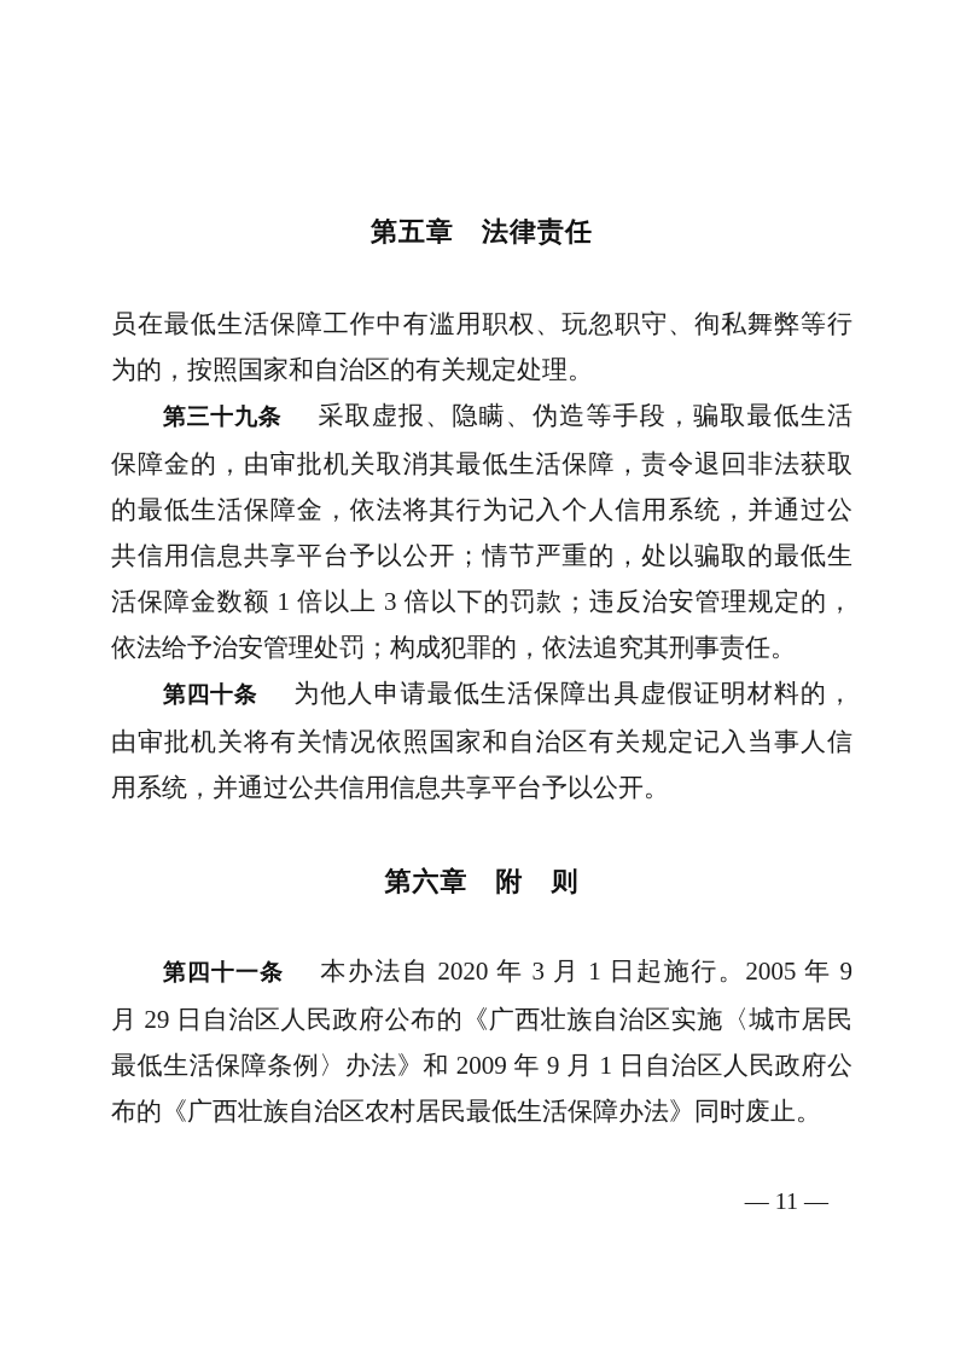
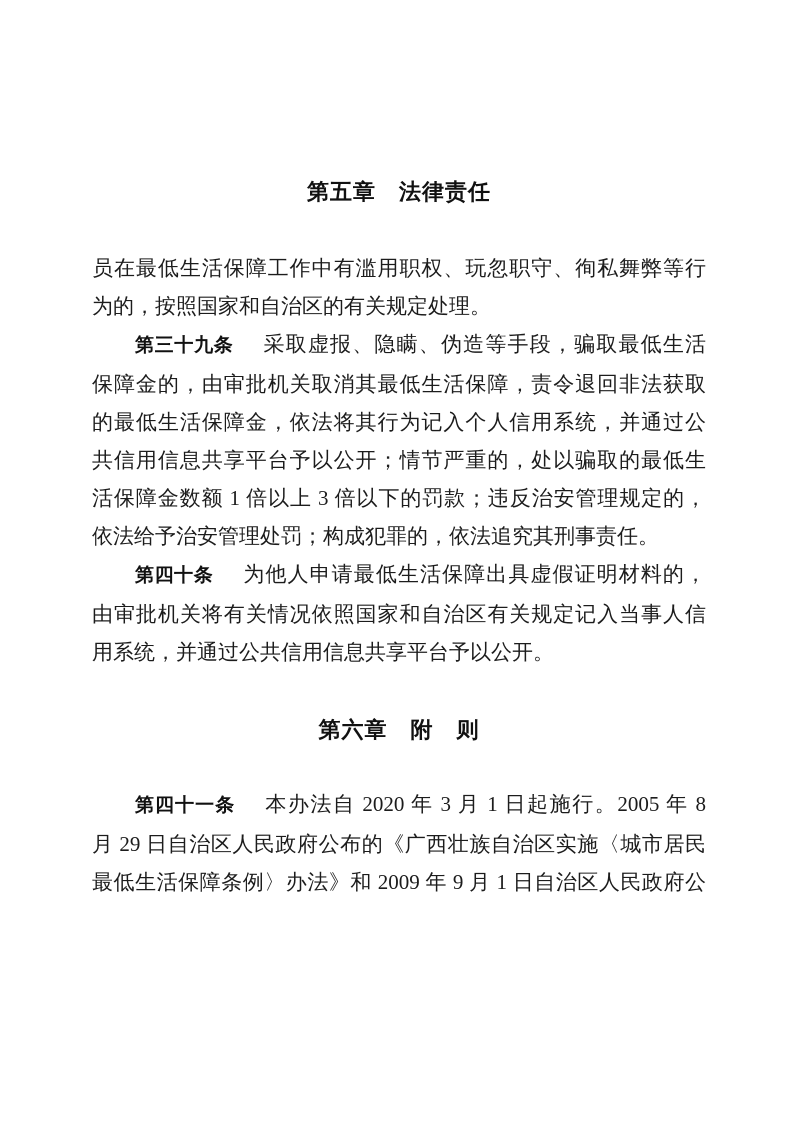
  第五章 法律责任
  员在最低生活保障工作中有滥用职权、玩忽职守、徇私舞弊等行
  为的，按照国家和自治区的有关规定处理。
  第三十九条 采取虚报、隐瞒、伪造等手段，骗取最低生活
  保障金的，由审批机关取消其最低生活保障，责令退回非法获取
  的最低生活保障金，依法将其行为记入个人信用系统，并通过公
  共信用信息共享平台予以公开；情节严重的，处以骗取的最低生
  活保障金数额 1 倍以上 3 倍以下的罚款；违反治安管理规定的，
  依法给予治安管理处罚；构成犯罪的，依法追究其刑事责任。
  第四十条 为他人申请最低生活保障出具虚假证明材料的，
  由审批机关将有关情况依照国家和自治区有关规定记入当事人信
  用系统，并通过公共信用信息共享平台予以公开。
  第六章 附 则
- 第四十一条 本办法自 2020 年 3 月 1 日起施行。2005 年 9
+ 第四十一条 本办法自 2020 年 3 月 1 日起施行。2005 年 8
  月 29 日自治区人民政府公布的《广西壮族自治区实施〈城市居民
  最低生活保障条例〉办法》和 2009 年 9 月 1 日自治区人民政府公
- 布的《广西壮族自治区农村居民最低生活保障办法》同时废止。
- — 11 —
